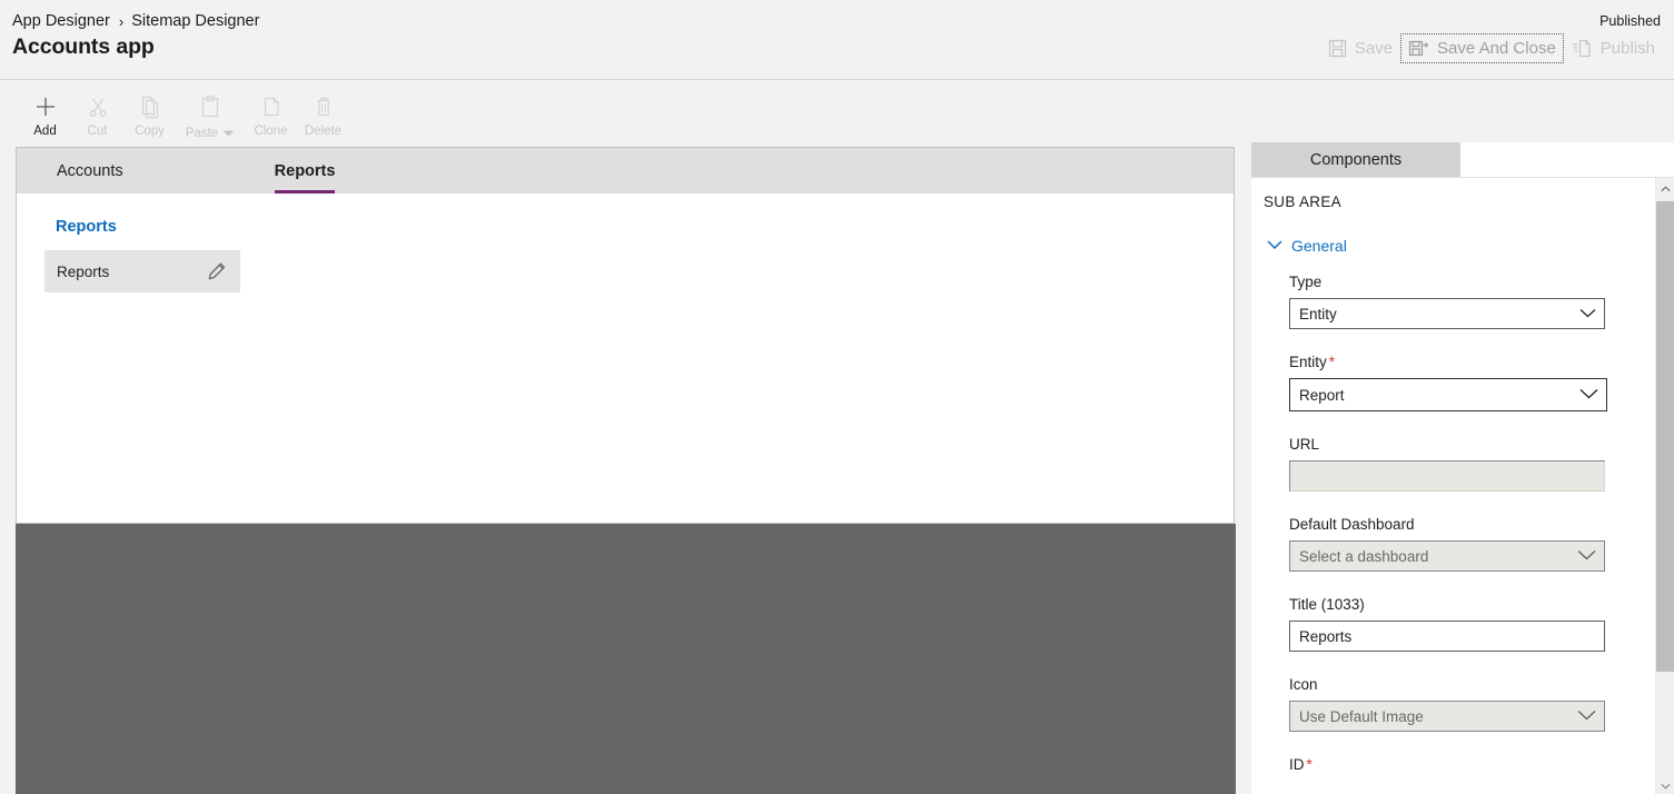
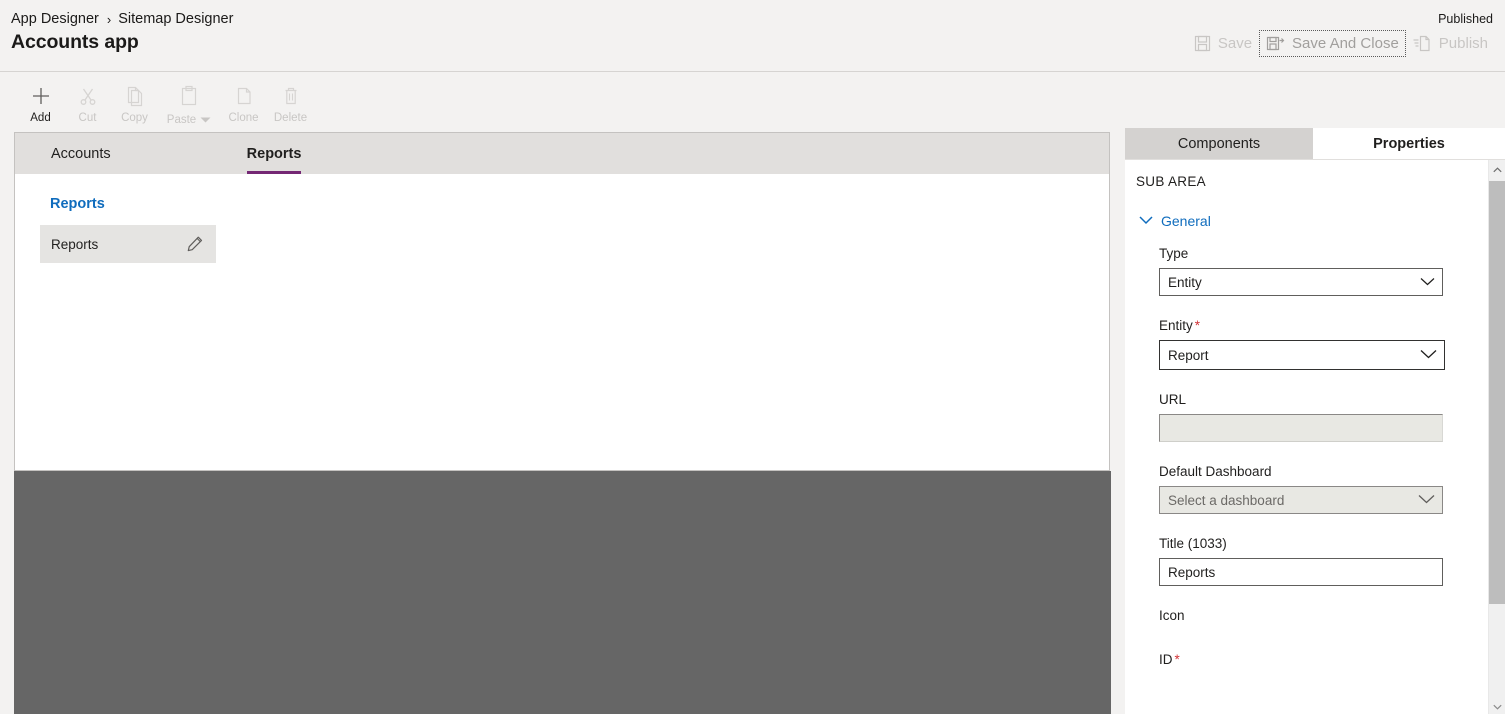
  App Designer
  ›
  Sitemap Designer
  Accounts app
  Published
  Save
  Save And Close
  Publish
  Add
  Cut
  Copy
  Paste
  Clone
  Delete
  Accounts
  Reports
  Reports
  Reports
  Components
+ Properties
  SUB AREA
  General
  Type
  Entity
  Entity *
  Report
  URL
  Default Dashboard
  Select a dashboard
  Title (1033)
  Reports
  Icon
- Use Default Image
  ID *
